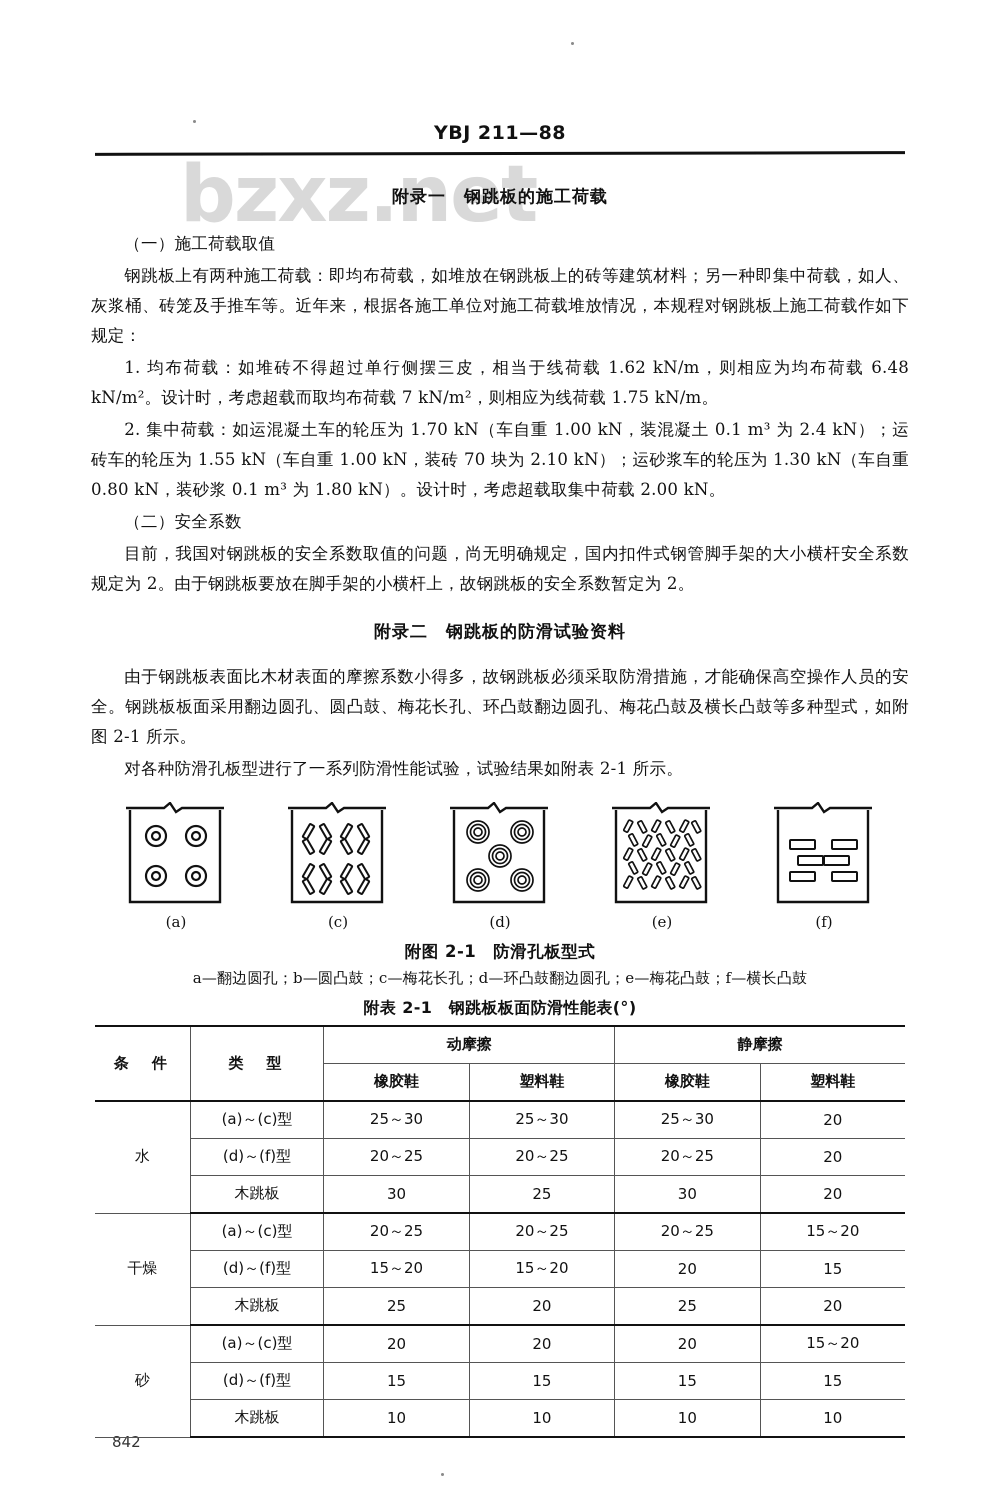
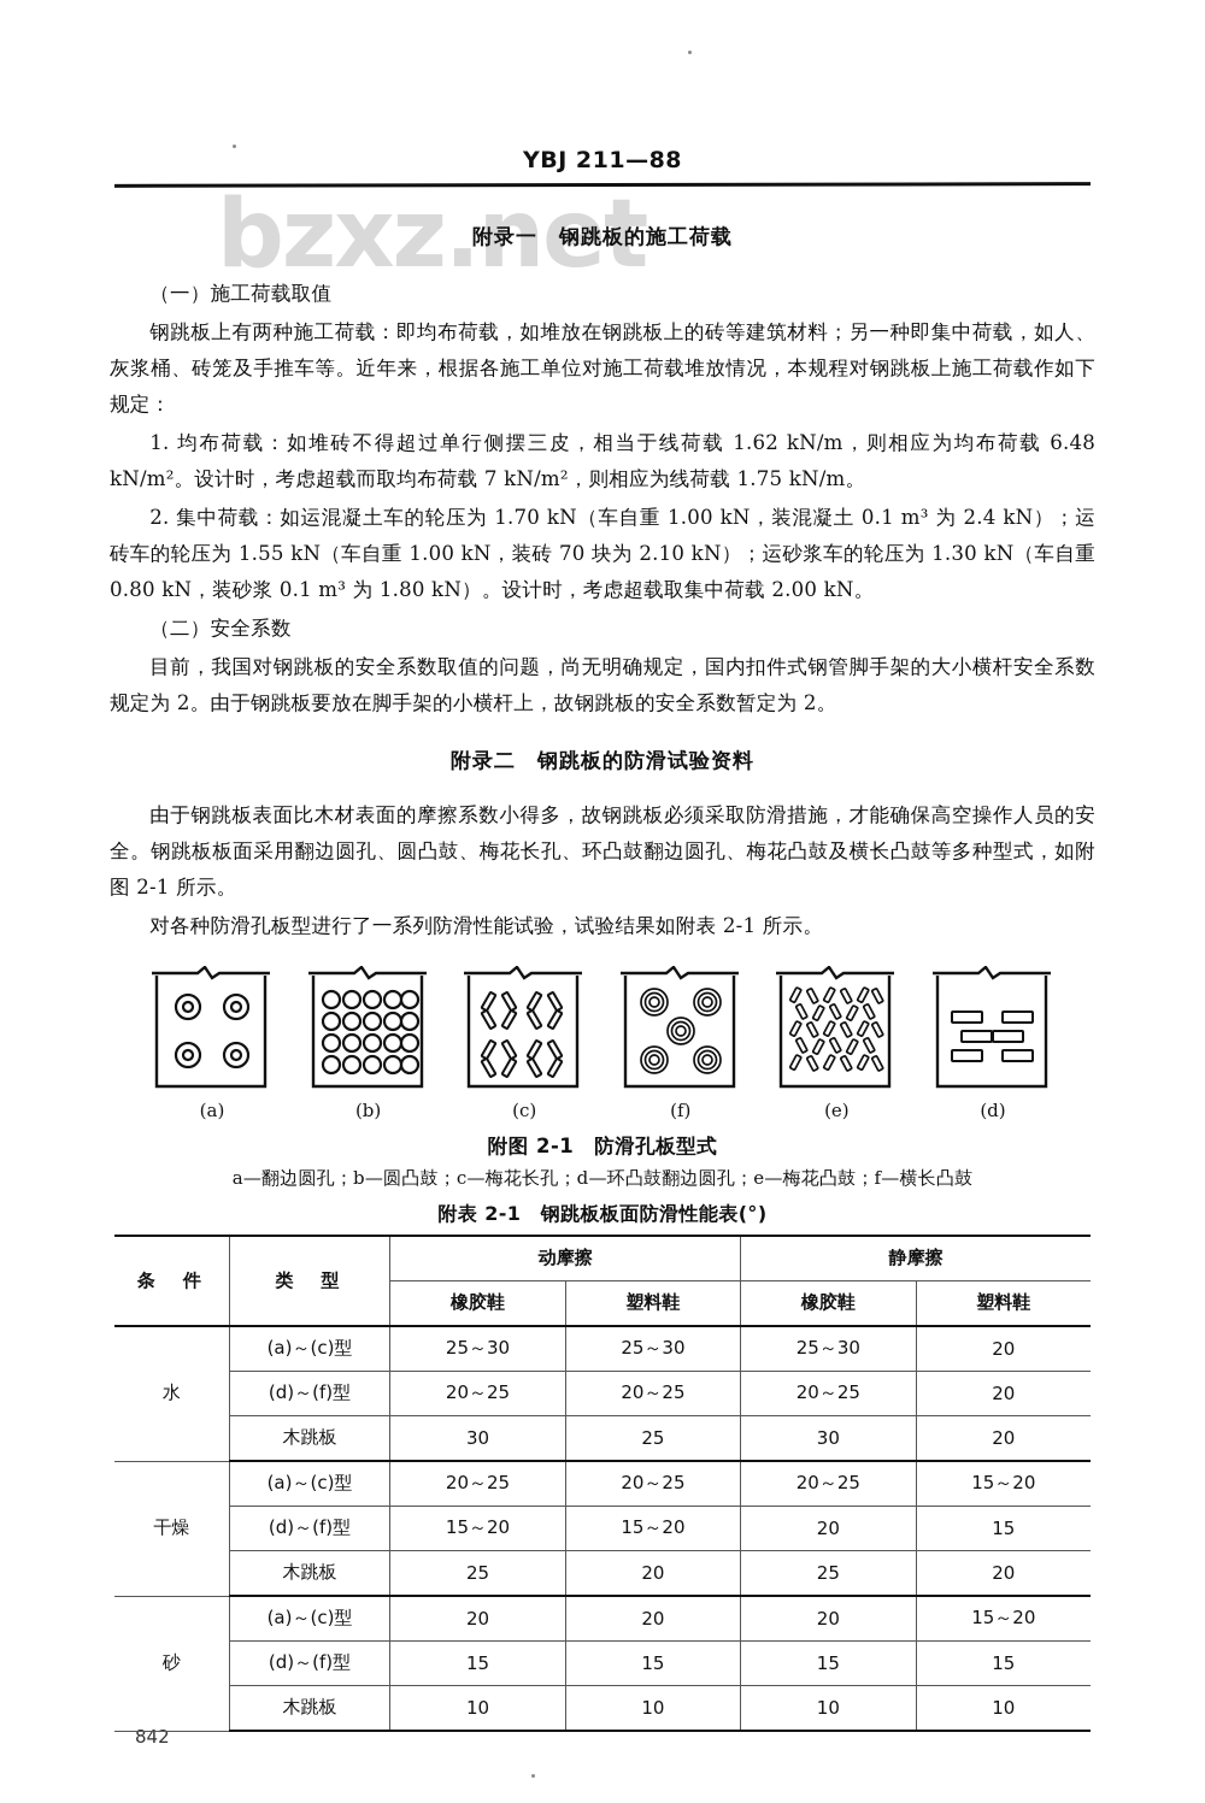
  bzxz.net
  YBJ 211—88
  附录一 钢跳板的施工荷载
  （一）施工荷载取值
  钢跳板上有两种施工荷载：即均布荷载，如堆放在钢跳板上的砖等建筑材料；另一种即集中荷载，如人、灰浆桶、砖笼及手推车等。近年来，根据各施工单位对施工荷载堆放情况，本规程对钢跳板上施工荷载作如下规定：
  1. 均布荷载：如堆砖不得超过单行侧摆三皮，相当于线荷载 1.62 kN/m，则相应为均布荷载 6.48 kN/m²。设计时，考虑超载而取均布荷载 7 kN/m²，则相应为线荷载 1.75 kN/m。
  2. 集中荷载：如运混凝土车的轮压为 1.70 kN（车自重 1.00 kN，装混凝土 0.1 m³ 为 2.4 kN）；运砖车的轮压为 1.55 kN（车自重 1.00 kN，装砖 70 块为 2.10 kN）；运砂浆车的轮压为 1.30 kN（车自重 0.80 kN，装砂浆 0.1 m³ 为 1.80 kN）。设计时，考虑超载取集中荷载 2.00 kN。
  （二）安全系数
  目前，我国对钢跳板的安全系数取值的问题，尚无明确规定，国内扣件式钢管脚手架的大小横杆安全系数规定为 2。由于钢跳板要放在脚手架的小横杆上，故钢跳板的安全系数暂定为 2。
  附录二 钢跳板的防滑试验资料
  由于钢跳板表面比木材表面的摩擦系数小得多，故钢跳板必须采取防滑措施，才能确保高空操作人员的安全。钢跳板板面采用翻边圆孔、圆凸鼓、梅花长孔、环凸鼓翻边圆孔、梅花凸鼓及横长凸鼓等多种型式，如附图 2-1 所示。
  对各种防滑孔板型进行了一系列防滑性能试验，试验结果如附表 2-1 所示。
  (a)
+ (b)
  (c)
- (d)
+ (f)
  (e)
- (f)
+ (d)
  附图 2-1 防滑孔板型式
  a—翻边圆孔；b—圆凸鼓；c—梅花长孔；d—环凸鼓翻边圆孔；e—梅花凸鼓；f—横长凸鼓
  附表 2-1 钢跳板板面防滑性能表(°)
  条 件	类 型	动摩擦	静摩擦
  橡胶鞋	塑料鞋	橡胶鞋	塑料鞋
  水	(a)～(c)型	25～30	25～30	25～30	20
  (d)～(f)型	20～25	20～25	20～25	20
  木跳板	30	25	30	20
  干燥	(a)～(c)型	20～25	20～25	20～25	15～20
  (d)～(f)型	15～20	15～20	20	15
  木跳板	25	20	25	20
  砂	(a)～(c)型	20	20	20	15～20
  (d)～(f)型	15	15	15	15
  木跳板	10	10	10	10
  842
